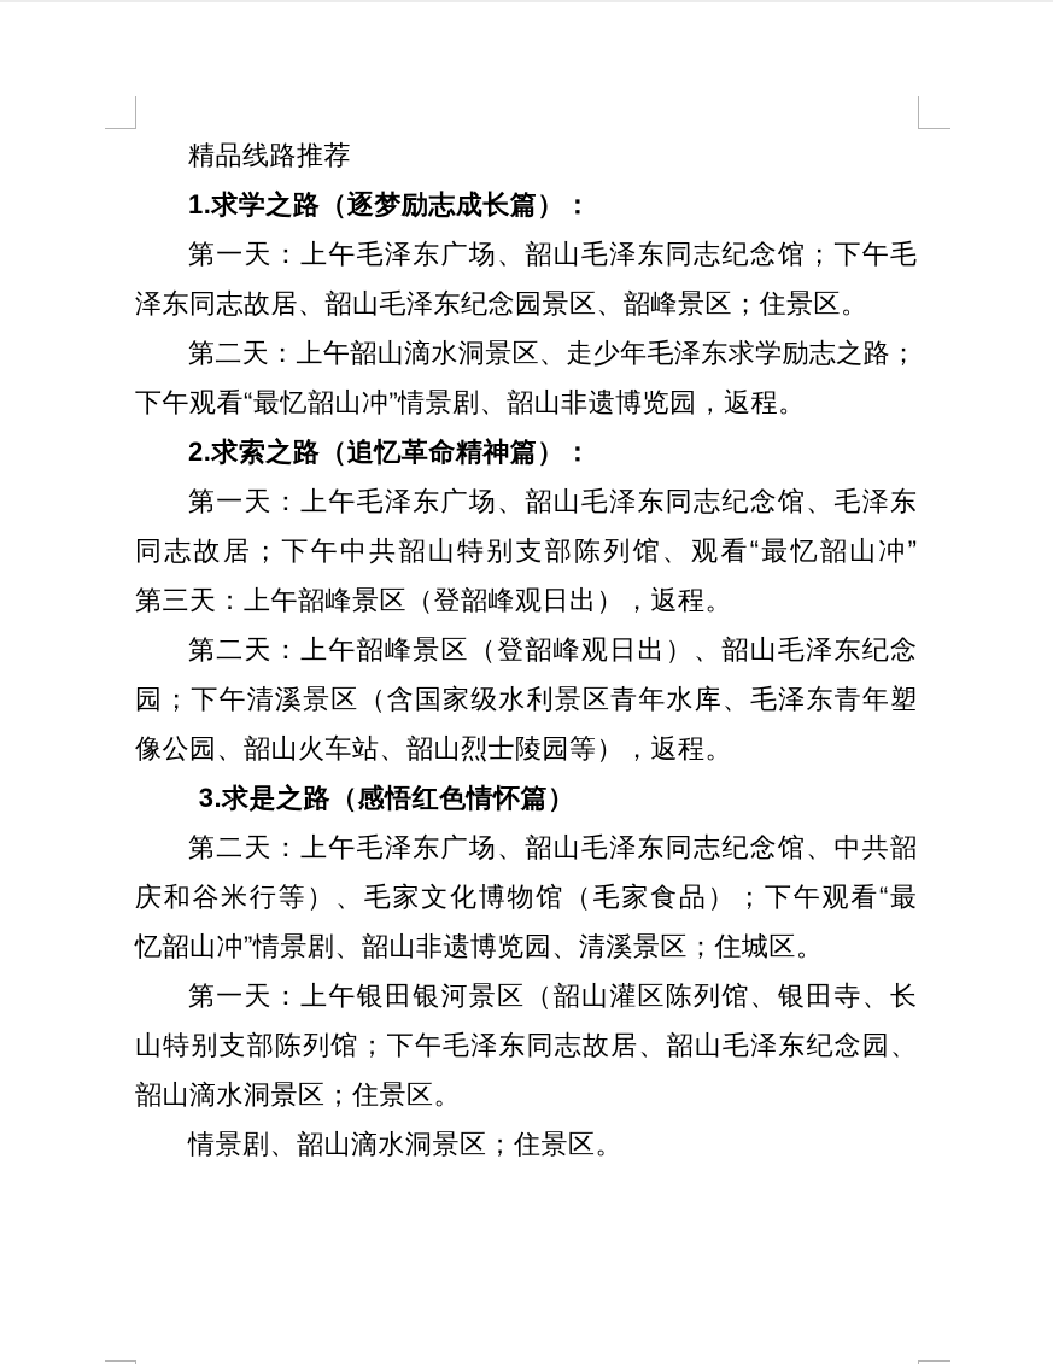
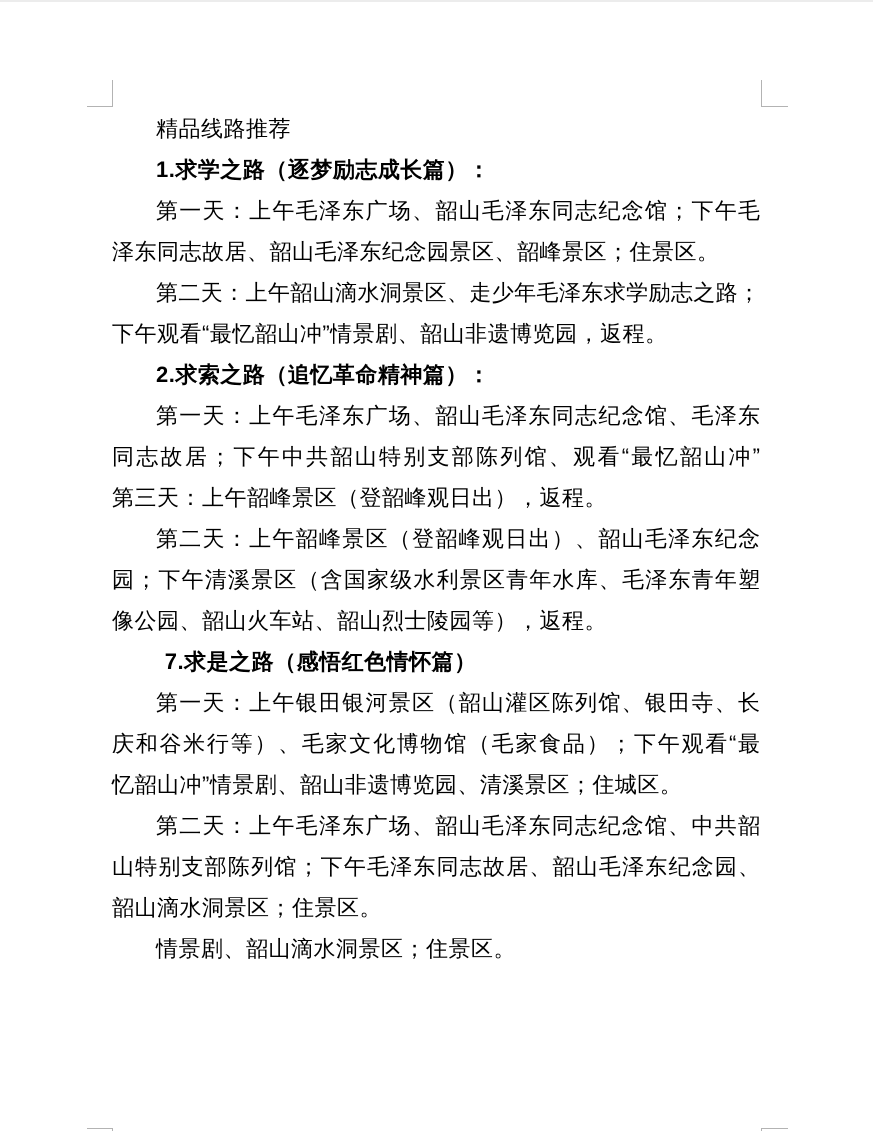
  精品线路推荐
  1.求学之路（逐梦励志成长篇）：
  第一天：上午毛泽东广场、韶山毛泽东同志纪念馆；下午毛
  泽东同志故居、韶山毛泽东纪念园景区、韶峰景区；住景区。
  第二天：上午韶山滴水洞景区、走少年毛泽东求学励志之路；
  下午观看“最忆韶山冲”情景剧、韶山非遗博览园，返程。
  2.求索之路（追忆革命精神篇）：
  第一天：上午毛泽东广场、韶山毛泽东同志纪念馆、毛泽东
  同志故居；下午中共韶山特别支部陈列馆、观看“最忆韶山冲”
  第三天：上午韶峰景区（登韶峰观日出），返程。
  第二天：上午韶峰景区（登韶峰观日出）、韶山毛泽东纪念
  园；下午清溪景区（含国家级水利景区青年水库、毛泽东青年塑
  像公园、韶山火车站、韶山烈士陵园等），返程。
- 3.求是之路（感悟红色情怀篇）
+ 7.求是之路（感悟红色情怀篇）
- 第二天：上午毛泽东广场、韶山毛泽东同志纪念馆、中共韶
+ 第一天：上午银田银河景区（韶山灌区陈列馆、银田寺、长
  庆和谷米行等）、毛家文化博物馆（毛家食品）；下午观看“最
  忆韶山冲”情景剧、韶山非遗博览园、清溪景区；住城区。
- 第一天：上午银田银河景区（韶山灌区陈列馆、银田寺、长
+ 第二天：上午毛泽东广场、韶山毛泽东同志纪念馆、中共韶
  山特别支部陈列馆；下午毛泽东同志故居、韶山毛泽东纪念园、
  韶山滴水洞景区；住景区。
  情景剧、韶山滴水洞景区；住景区。
